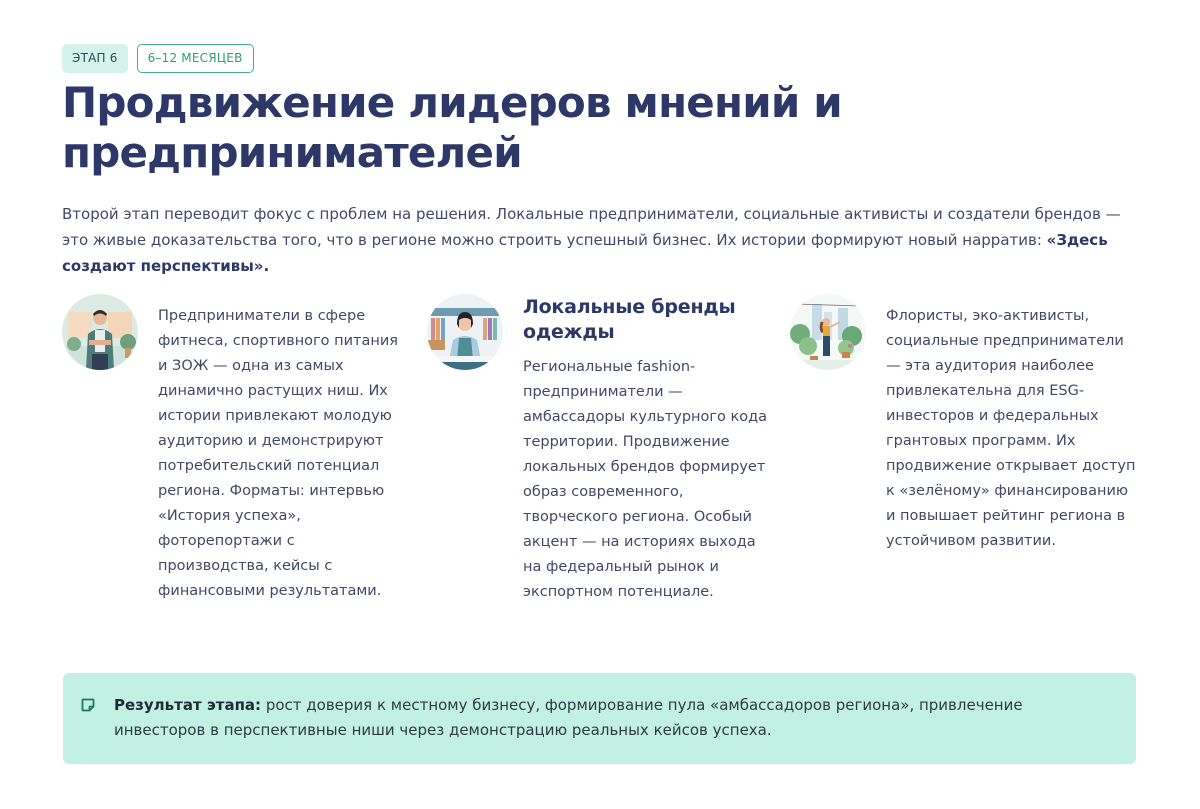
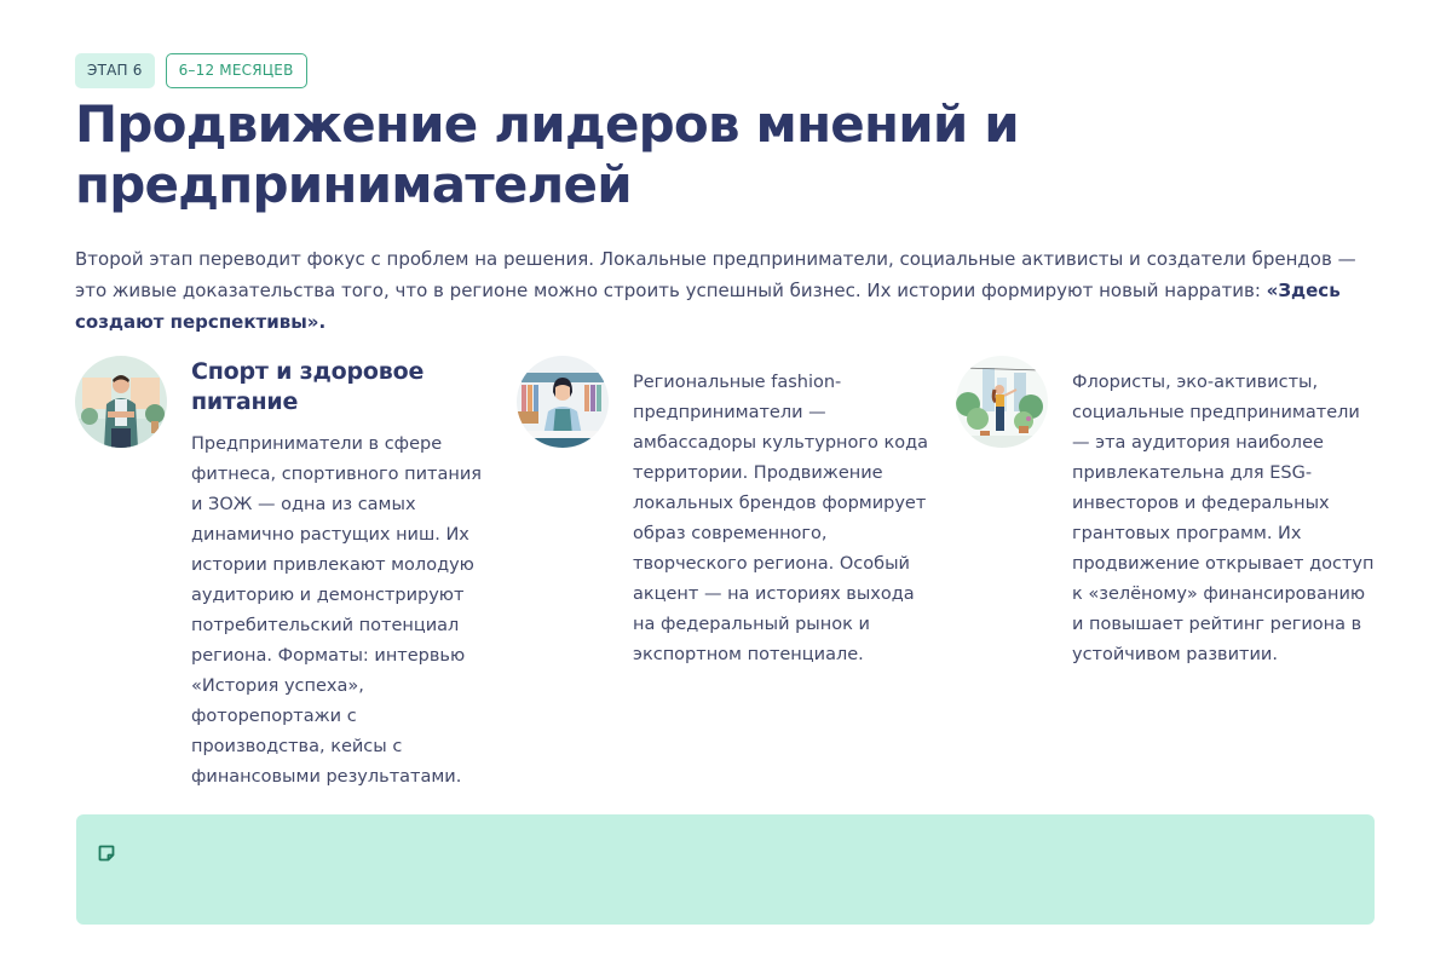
  ЭТАП 6
  6–12 МЕСЯЦЕВ
  Продвижение лидеров мнений и
  предпринимателей
  Второй этап переводит фокус с проблем на решения. Локальные предприниматели, социальные активисты и создатели брендов — это живые доказательства того, что в регионе можно строить успешный бизнес. Их истории формируют новый нарратив: «Здесь создают перспективы».
+ Спорт и здоровое питание
  Предприниматели в сфере фитнеса, спортивного питания и ЗОЖ — одна из самых динамично растущих ниш. Их истории привлекают молодую аудиторию и демонстрируют потребительский потенциал региона. Форматы: интервью «История успеха», фоторепортажи с производства, кейсы с финансовыми результатами.
- Локальные бренды одежды
  Региональные fashion-предприниматели — амбассадоры культурного кода территории. Продвижение локальных брендов формирует образ современного, творческого региона. Особый акцент — на историях выхода на федеральный рынок и экспортном потенциале.
  Флористы, эко-активисты, социальные предприниматели — эта аудитория наиболее привлекательна для ESG-инвесторов и федеральных грантовых программ. Их продвижение открывает доступ к «зелёному» финансированию и повышает рейтинг региона в устойчивом развитии.
- Результат этапа: рост доверия к местному бизнесу, формирование пула «амбассадоров региона», привлечение инвесторов в перспективные ниши через демонстрацию реальных кейсов успеха.
